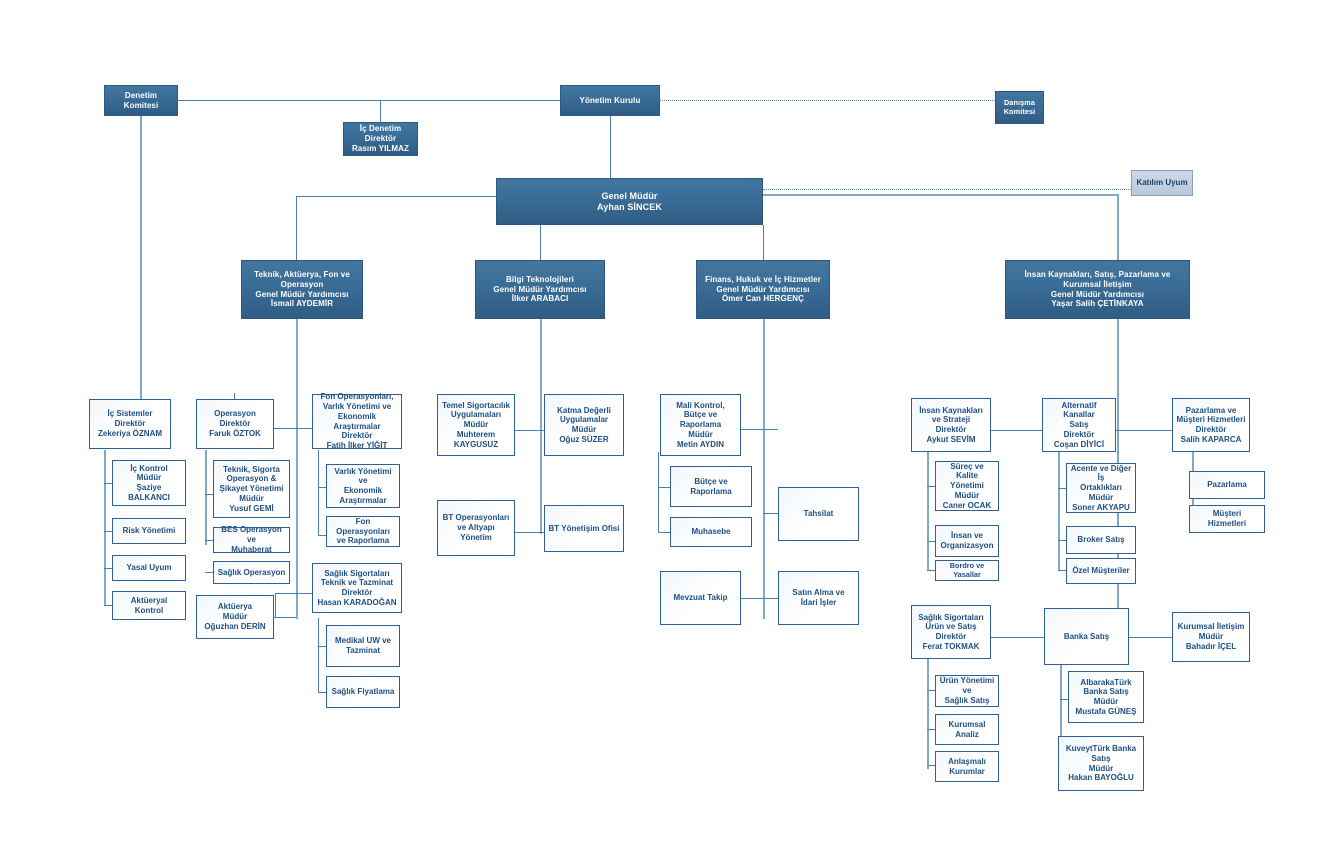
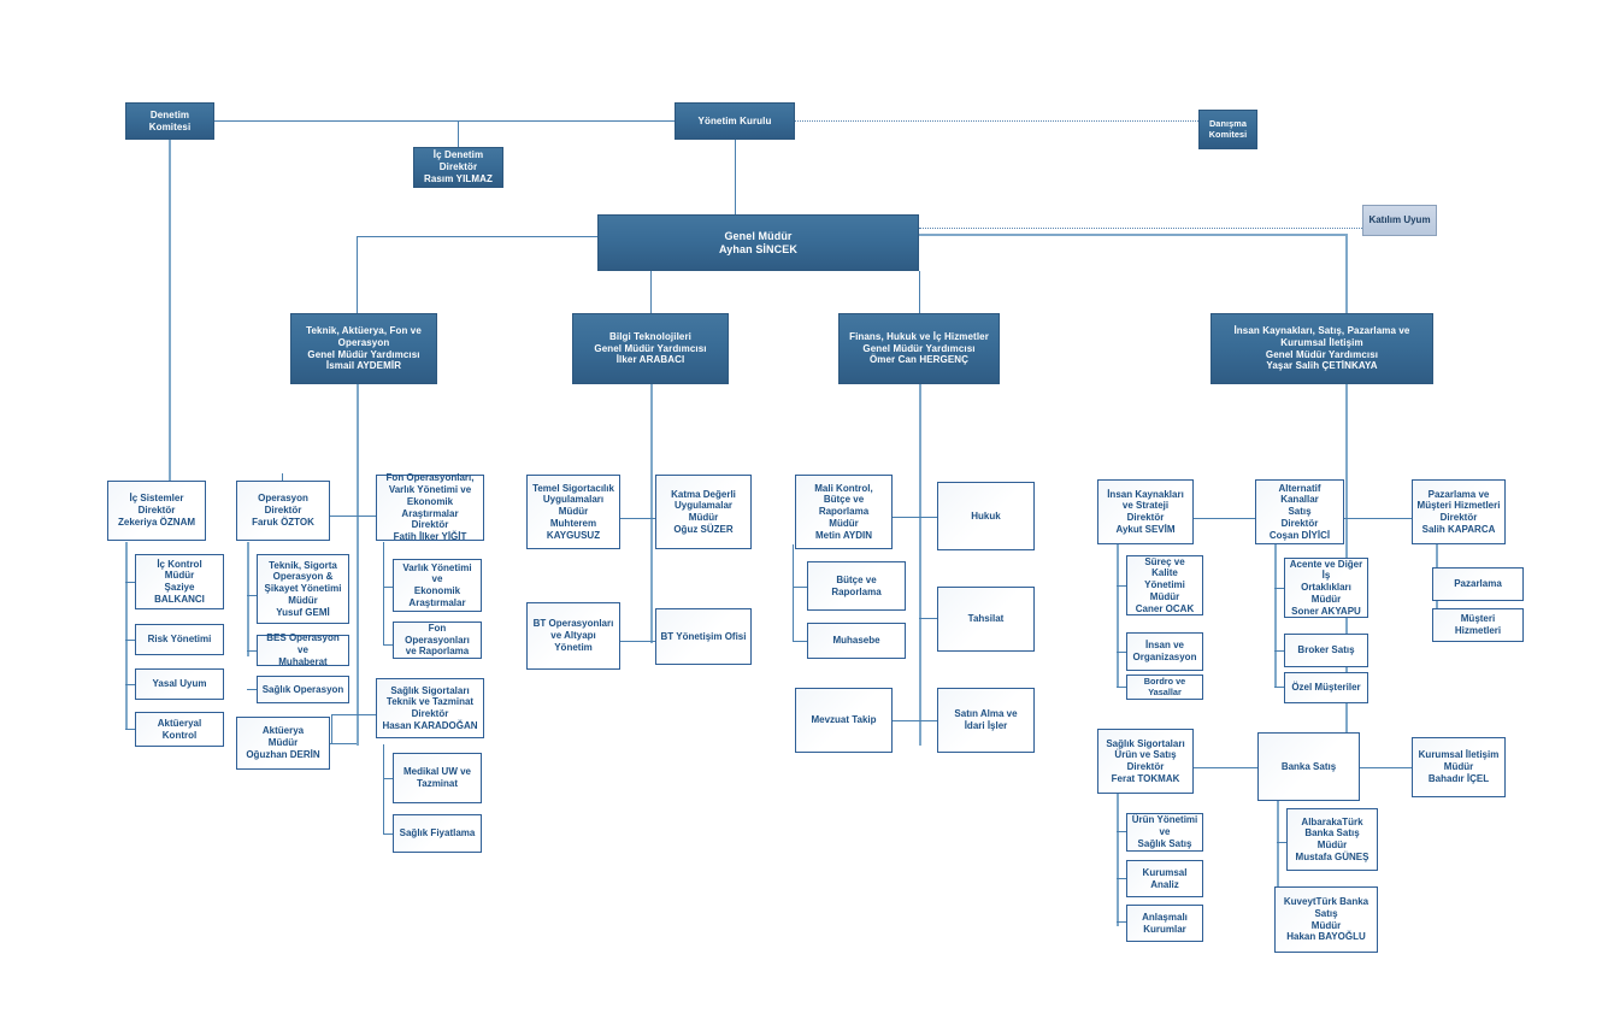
  Denetim Komitesi
  Yönetim Kurulu
  Danışma
  Komitesi
  İç Denetim
  Direktör
  Rasım YILMAZ
  Genel Müdür
  Ayhan SİNCEK
  Katılım Uyum
  Teknik, Aktüerya, Fon ve
  Operasyon
  Genel Müdür Yardımcısı
  İsmail AYDEMİR
  Bilgi Teknolojileri
  Genel Müdür Yardımcısı
  İlker ARABACI
  Finans, Hukuk ve İç Hizmetler
  Genel Müdür Yardımcısı
  Ömer Can HERGENÇ
  İnsan Kaynakları, Satış, Pazarlama ve
  Kurumsal İletişim
  Genel Müdür Yardımcısı
  Yaşar Salih ÇETİNKAYA
  İç Sistemler
  Direktör
  Zekeriya ÖZNAM
  İç Kontrol
  Müdür
  Şaziye
  BALKANCI
  Risk Yönetimi
  Yasal Uyum
  Aktüeryal
  Kontrol
  Operasyon
  Direktör
  Faruk ÖZTOK
  Teknik, Sigorta
  Operasyon &
  Şikayet Yönetimi
  Müdür
  Yusuf GEMİ
  BES Operasyon ve
  Muhaberat
  Sağlık Operasyon
  Aktüerya
  Müdür
  Oğuzhan DERİN
  Fon Operasyonları,
  Varlık Yönetimi ve
  Ekonomik Araştırmalar
  Direktör
  Fatih İlker YİĞİT
  Varlık Yönetimi ve
  Ekonomik
  Araştırmalar
  Fon Operasyonları
  ve Raporlama
  Sağlık Sigortaları
  Teknik ve Tazminat
  Direktör
  Hasan KARADOĞAN
  Medikal UW ve
  Tazminat
  Sağlık Fiyatlama
  Temel Sigortacılık
  Uygulamaları
  Müdür
  Muhterem
  KAYGUSUZ
  Katma Değerli
  Uygulamalar
  Müdür
  Oğuz SÜZER
  BT Operasyonları
  ve Altyapı
  Yönetim
  BT Yönetişim Ofisi
  Mali Kontrol,
  Bütçe ve
  Raporlama
  Müdür
  Metin AYDIN
  Bütçe ve
  Raporlama
  Muhasebe
  Mevzuat Takip
+ Hukuk
  Tahsilat
  Satın Alma ve
  İdari İşler
  İnsan Kaynakları
  ve Strateji
  Direktör
  Aykut SEVİM
  Süreç ve Kalite
  Yönetimi
  Müdür
  Caner OCAK
  İnsan ve
  Organizasyon
  Bordro ve Yasallar
  Sağlık Sigortaları
  Ürün ve Satış
  Direktör
  Ferat TOKMAK
  Ürün Yönetimi ve
  Sağlık Satış
  Kurumsal Analiz
  Anlaşmalı
  Kurumlar
  Alternatif Kanallar
  Satış
  Direktör
  Coşan DİYİCİ
  Acente ve Diğer İş
  Ortaklıkları
  Müdür
  Soner AKYAPU
  Broker Satış
  Özel Müşteriler
  Banka Satış
  AlbarakaTürk
  Banka Satış
  Müdür
  Mustafa GÜNEŞ
  KuveytTürk Banka
  Satış
  Müdür
  Hakan BAYOĞLU
  Pazarlama ve
  Müşteri Hizmetleri
  Direktör
  Salih KAPARCA
  Pazarlama
  Müşteri Hizmetleri
  Kurumsal İletişim
  Müdür
  Bahadır İÇEL
